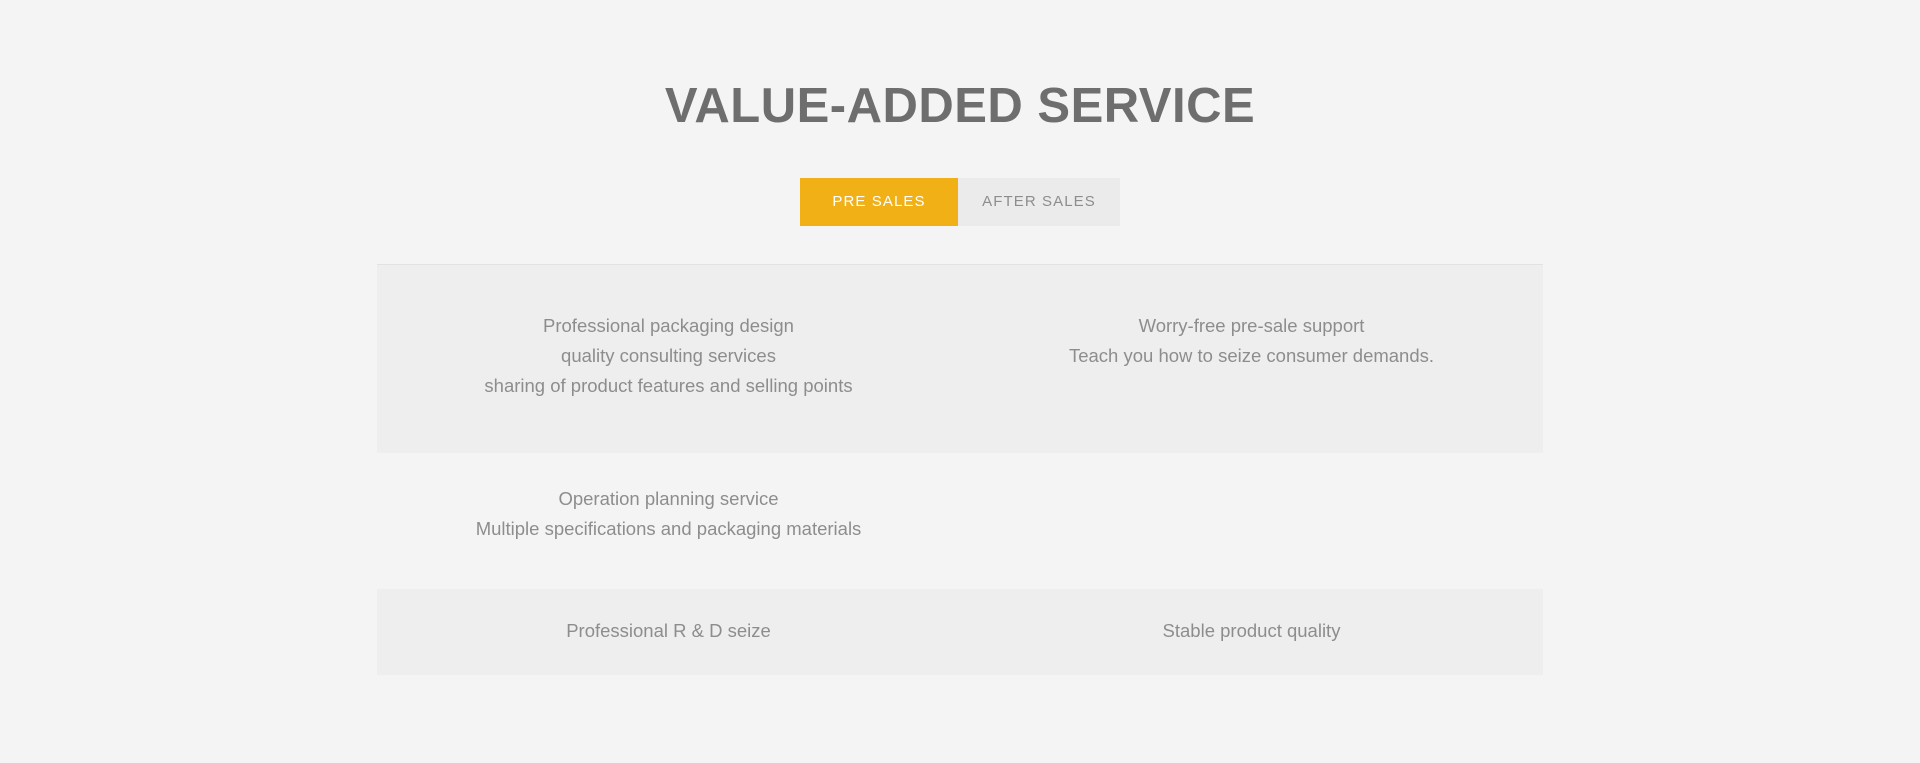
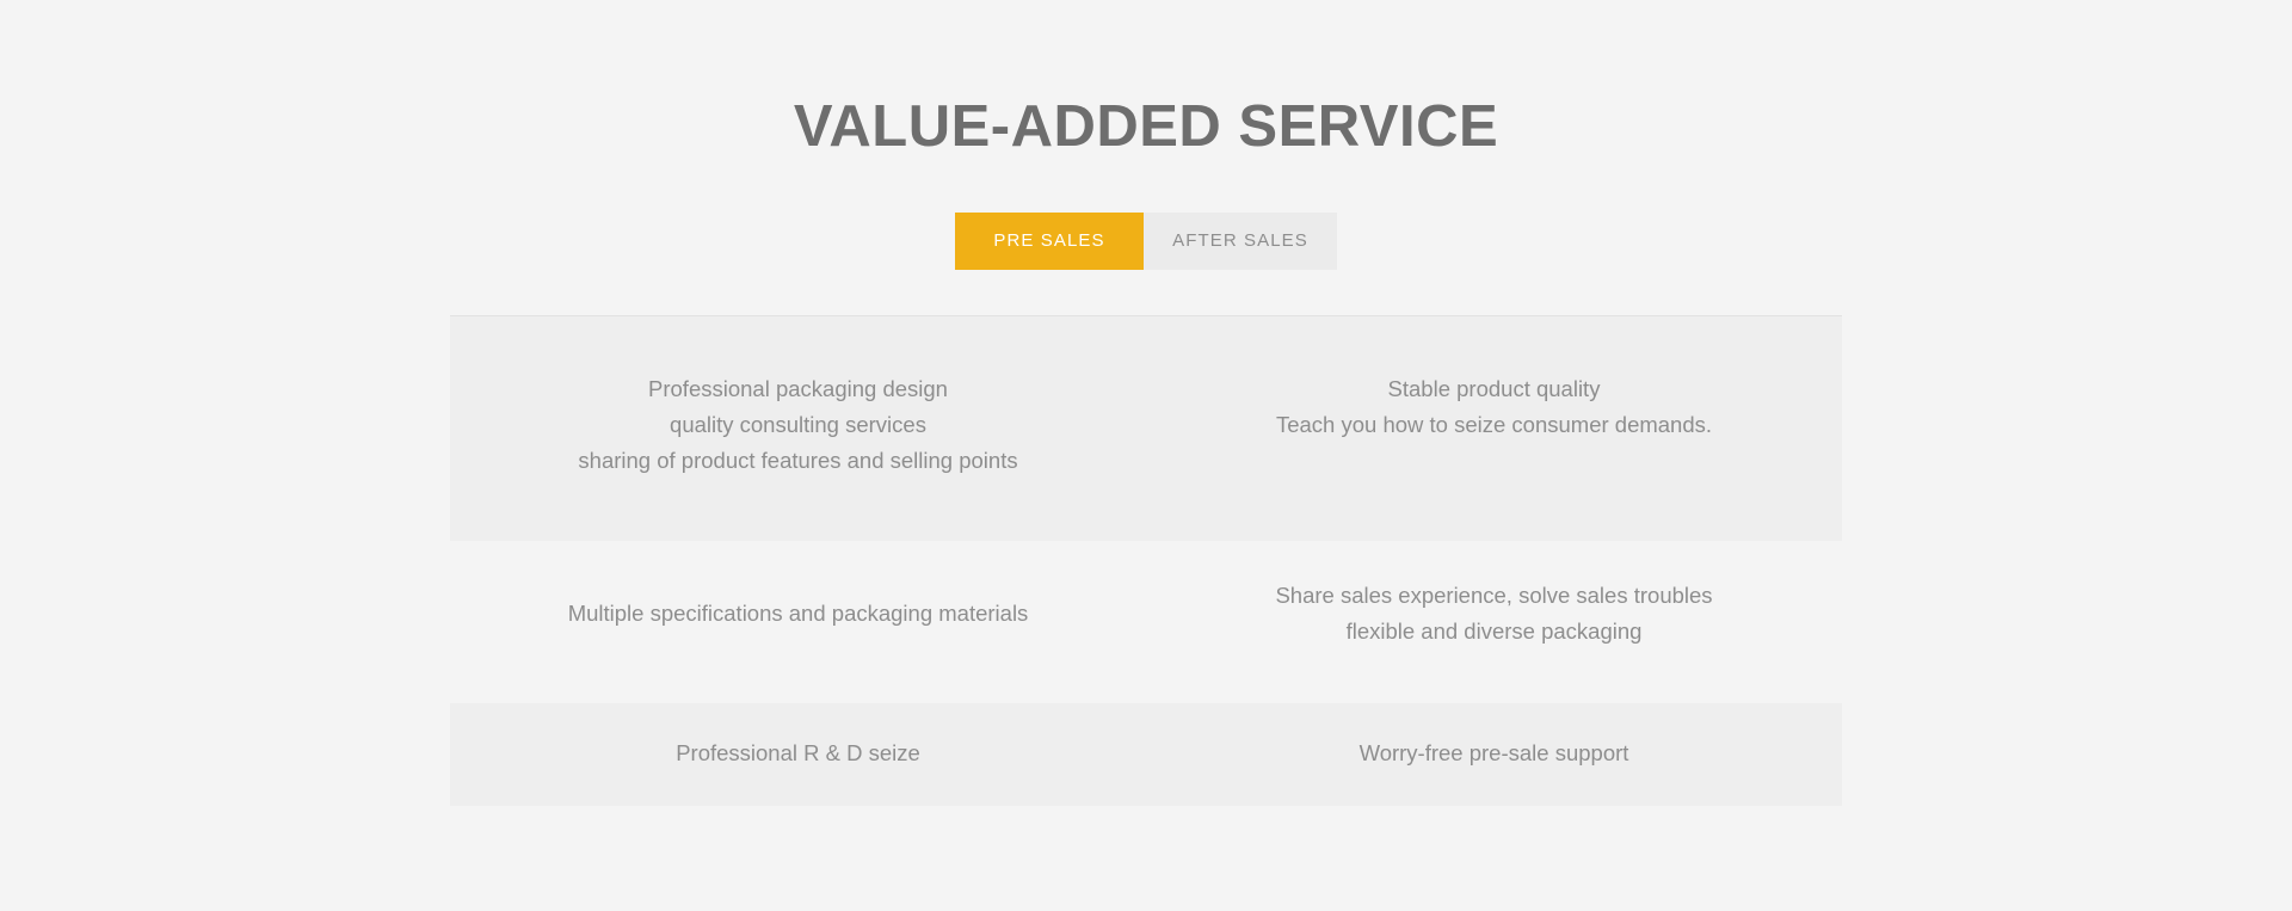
  VALUE-ADDED SERVICE
  PRE SALES
  AFTER SALES
  Professional packaging design
  quality consulting services
  sharing of product features and selling points
- Worry-free pre-sale support
+ Stable product quality
  Teach you how to seize consumer demands.
- Operation planning service
  Multiple specifications and packaging materials
+ Share sales experience, solve sales troubles
+ flexible and diverse packaging
  Professional R & D seize
- Stable product quality
+ Worry-free pre-sale support
